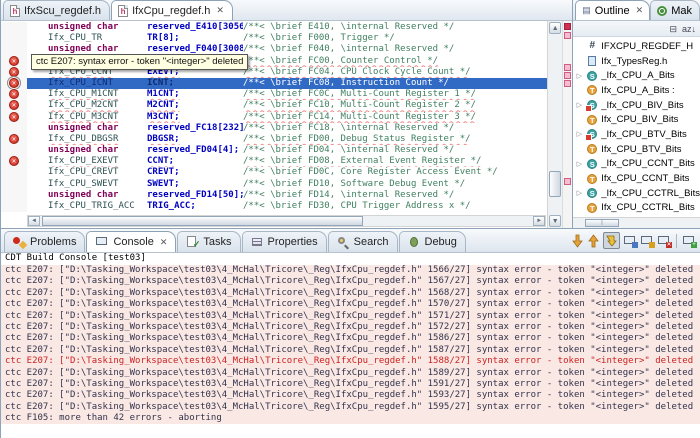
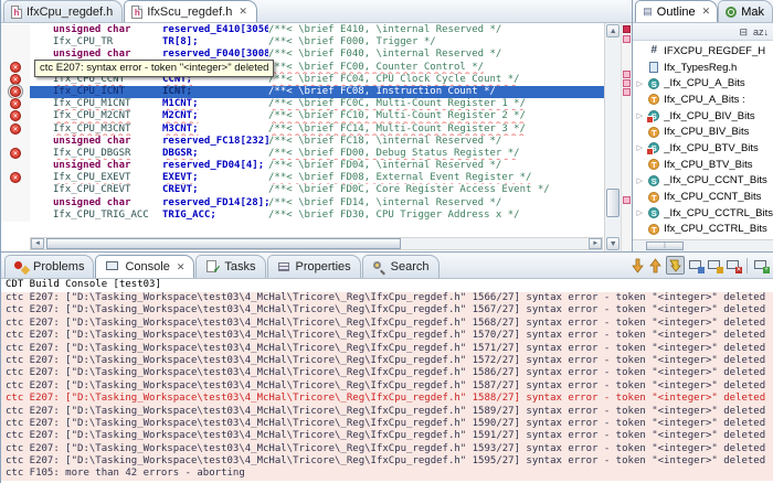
  h
- IfxScu_regdef.h
+ IfxCpu_regdef.h
  h
- IfxCpu_regdef.h
+ IfxScu_regdef.h
  ✕
  unsigned char
  reserved_E410[3056
  /**< \brief E410, \internal Reserved */
  Ifx_CPU_TR
  TR[8];
  /**< \brief F000, Trigger */
  unsigned char
  reserved_F040[3008
  /**< \brief F040, \internal Reserved */
  **< \brief FC00, Counter Control */
  ✕
  Ifx_CPU_CCNT
- EXEVT;
+ CCNT;
  /**< \brief FC04, CPU Clock Cycle Count */
  ✕
  Ifx_CPU_ICNT
  ICNT;
  /**< \brief FC08, Instruction Count */
  ✕
  Ifx_CPU_M1CNT
  M1CNT;
  /**< \brief FC0C, Multi-Count Register 1 */
  ✕
  Ifx_CPU_M2CNT
  M2CNT;
  /**< \brief FC10, Multi-Count Register 2 */
  ✕
  Ifx_CPU_M3CNT
  M3CNT;
  /**< \brief FC14, Multi-Count Register 3 */
  unsigned char
  reserved_FC18[232]
  /**< \brief FC18, \internal Reserved */
  ✕
  Ifx_CPU_DBGSR
  DBGSR;
  /**< \brief FD00, Debug Status Register */
  unsigned char
  reserved_FD04[4];
  /**< \brief FD04, \internal Reserved */
  ✕
  Ifx_CPU_EXEVT
- CCNT;
+ EXEVT;
  /**< \brief FD08, External Event Register */
  Ifx_CPU_CREVT
  CREVT;
  /**< \brief FD0C, Core Register Access Event */
- Ifx_CPU_SWEVT
- SWEVT;
- /**< \brief FD10, Software Debug Event */
  unsigned char
- reserved_FD14[50];
+ reserved_FD14[28];
  /**< \brief FD14, \internal Reserved */
  Ifx_CPU_TRIG_ACC
  TRIG_ACC;
  /**< \brief FD30, CPU Trigger Address x */
  ctc E207: syntax error - token "<integer>" deleted
  ▤
  Outline
  ✕
  Mak
  ⊟
  a︎z↓
  #
  IFXCPU_REGDEF_H
  Ifx_TypesReg.h
  S
  _Ifx_CPU_A_Bits
  T
  Ifx_CPU_A_Bits :
  _Ifx_CPU_BIV_Bits
  T
  Ifx_CPU_BIV_Bits
  _Ifx_CPU_BTV_Bits
  T
  Ifx_CPU_BTV_Bits
  S
  _Ifx_CPU_CCNT_Bits
  T
  Ifx_CPU_CCNT_Bits
  S
  _Ifx_CPU_CCTRL_Bits
  T
  Ifx_CPU_CCTRL_Bits
  Problems
  Console
  ✕
  ✓
  Tasks
  Properties
  Search
- Debug
  CDT Build Console [test03]
  ctc E207: ["D:\Tasking_Workspace\test03\4_McHal\Tricore\_Reg\IfxCpu_regdef.h" 1566/27] syntax error - token "<integer>" deleted
  ctc E207: ["D:\Tasking_Workspace\test03\4_McHal\Tricore\_Reg\IfxCpu_regdef.h" 1567/27] syntax error - token "<integer>" deleted
  ctc E207: ["D:\Tasking_Workspace\test03\4_McHal\Tricore\_Reg\IfxCpu_regdef.h" 1568/27] syntax error - token "<integer>" deleted
  ctc E207: ["D:\Tasking_Workspace\test03\4_McHal\Tricore\_Reg\IfxCpu_regdef.h" 1570/27] syntax error - token "<integer>" deleted
  ctc E207: ["D:\Tasking_Workspace\test03\4_McHal\Tricore\_Reg\IfxCpu_regdef.h" 1571/27] syntax error - token "<integer>" deleted
  ctc E207: ["D:\Tasking_Workspace\test03\4_McHal\Tricore\_Reg\IfxCpu_regdef.h" 1572/27] syntax error - token "<integer>" deleted
  ctc E207: ["D:\Tasking_Workspace\test03\4_McHal\Tricore\_Reg\IfxCpu_regdef.h" 1586/27] syntax error - token "<integer>" deleted
  ctc E207: ["D:\Tasking_Workspace\test03\4_McHal\Tricore\_Reg\IfxCpu_regdef.h" 1587/27] syntax error - token "<integer>" deleted
  ctc E207: ["D:\Tasking_Workspace\test03\4_McHal\Tricore\_Reg\IfxCpu_regdef.h" 1588/27] syntax error - token "<integer>" deleted
  ctc E207: ["D:\Tasking_Workspace\test03\4_McHal\Tricore\_Reg\IfxCpu_regdef.h" 1589/27] syntax error - token "<integer>" deleted
+ ctc E207: ["D:\Tasking_Workspace\test03\4_McHal\Tricore\_Reg\IfxCpu_regdef.h" 1590/27] syntax error - token "<integer>" deleted
  ctc E207: ["D:\Tasking_Workspace\test03\4_McHal\Tricore\_Reg\IfxCpu_regdef.h" 1591/27] syntax error - token "<integer>" deleted
  ctc E207: ["D:\Tasking_Workspace\test03\4_McHal\Tricore\_Reg\IfxCpu_regdef.h" 1593/27] syntax error - token "<integer>" deleted
  ctc E207: ["D:\Tasking_Workspace\test03\4_McHal\Tricore\_Reg\IfxCpu_regdef.h" 1595/27] syntax error - token "<integer>" deleted
  ctc F105: more than 42 errors - aborting
